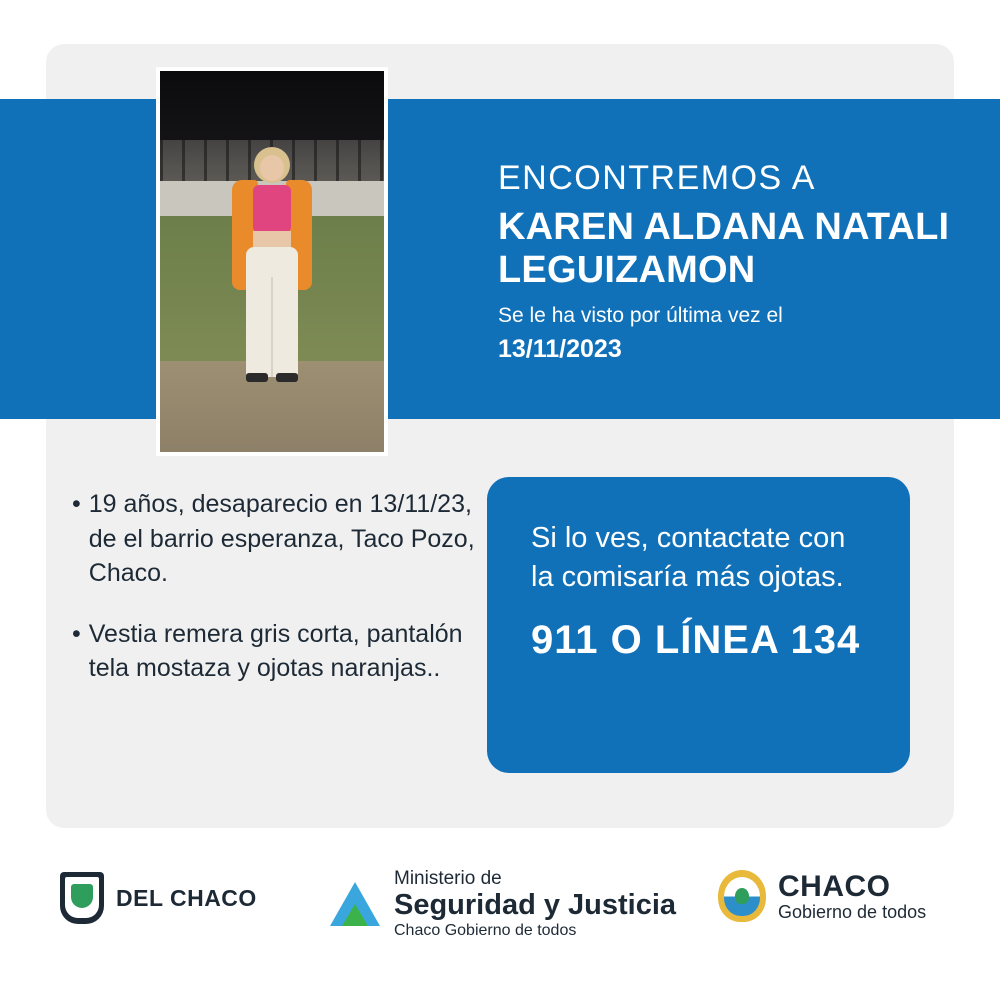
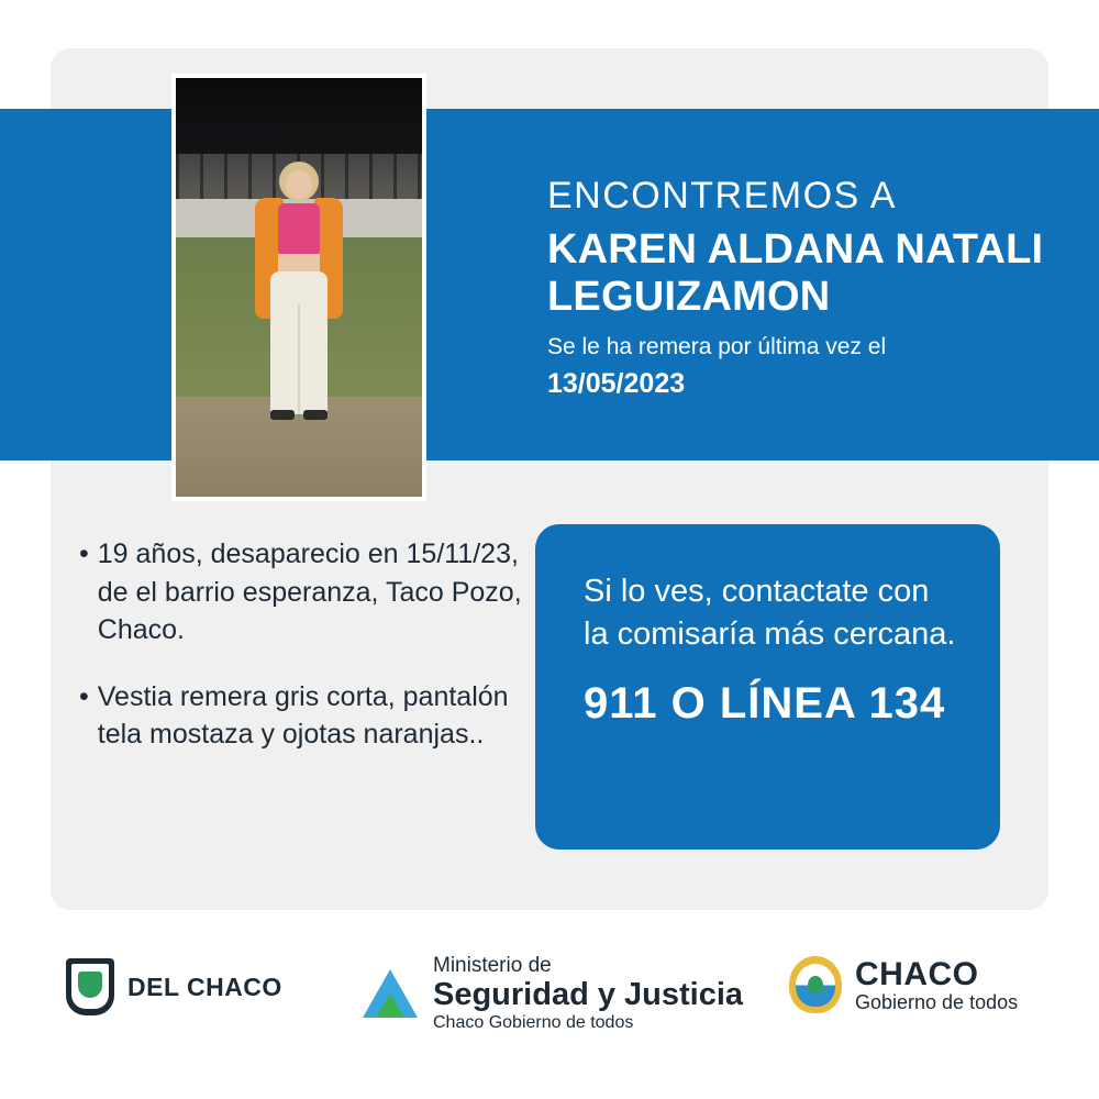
  ENCONTREMOS A
  KAREN ALDANA NATALI LEGUIZAMON
- Se le ha visto por última vez el
+ Se le ha remera por última vez el
- 13/11/2023
+ 13/05/2023
  •
- 19 años, desaparecio en 13/11/23, de el barrio esperanza, Taco Pozo, Chaco.
+ 19 años, desaparecio en 15/11/23, de el barrio esperanza, Taco Pozo, Chaco.
  •
  Vestia remera gris corta, pantalón tela mostaza y ojotas naranjas..
- Si lo ves, contactate con la comisaría más ojotas.
+ Si lo ves, contactate con la comisaría más cercana.
  911 O LÍNEA 134
  DEL CHACO
  Ministerio de
  Seguridad y Justicia
  Chaco Gobierno de todos
  CHACO
  Gobierno de todos
